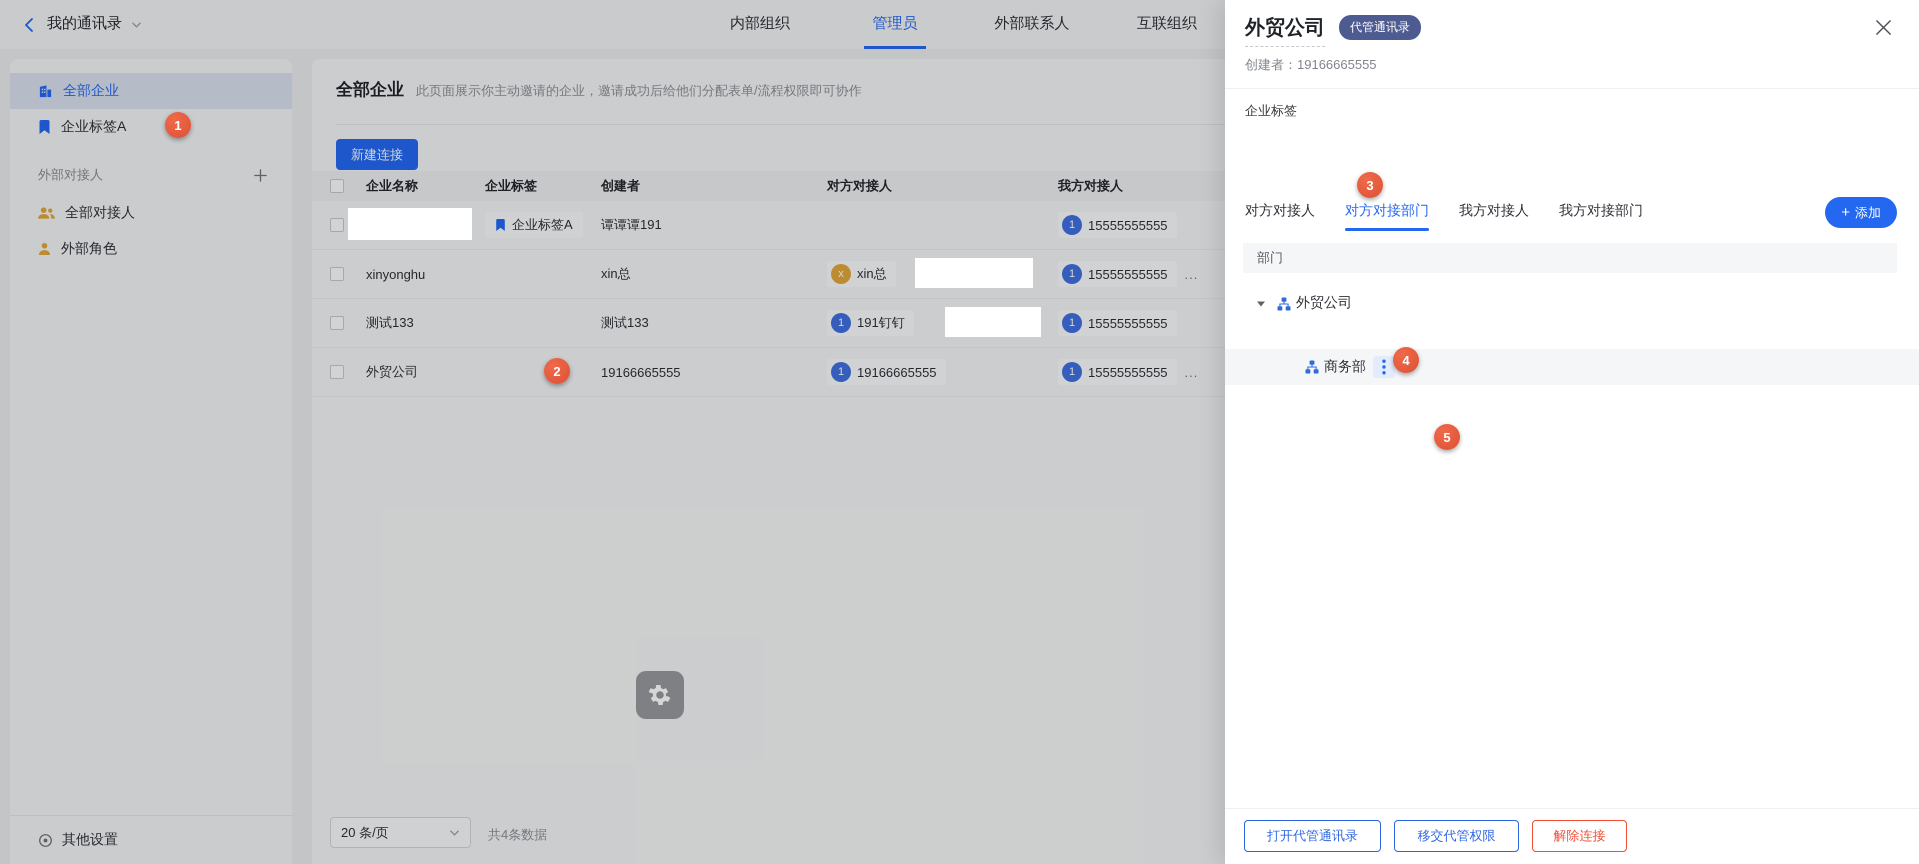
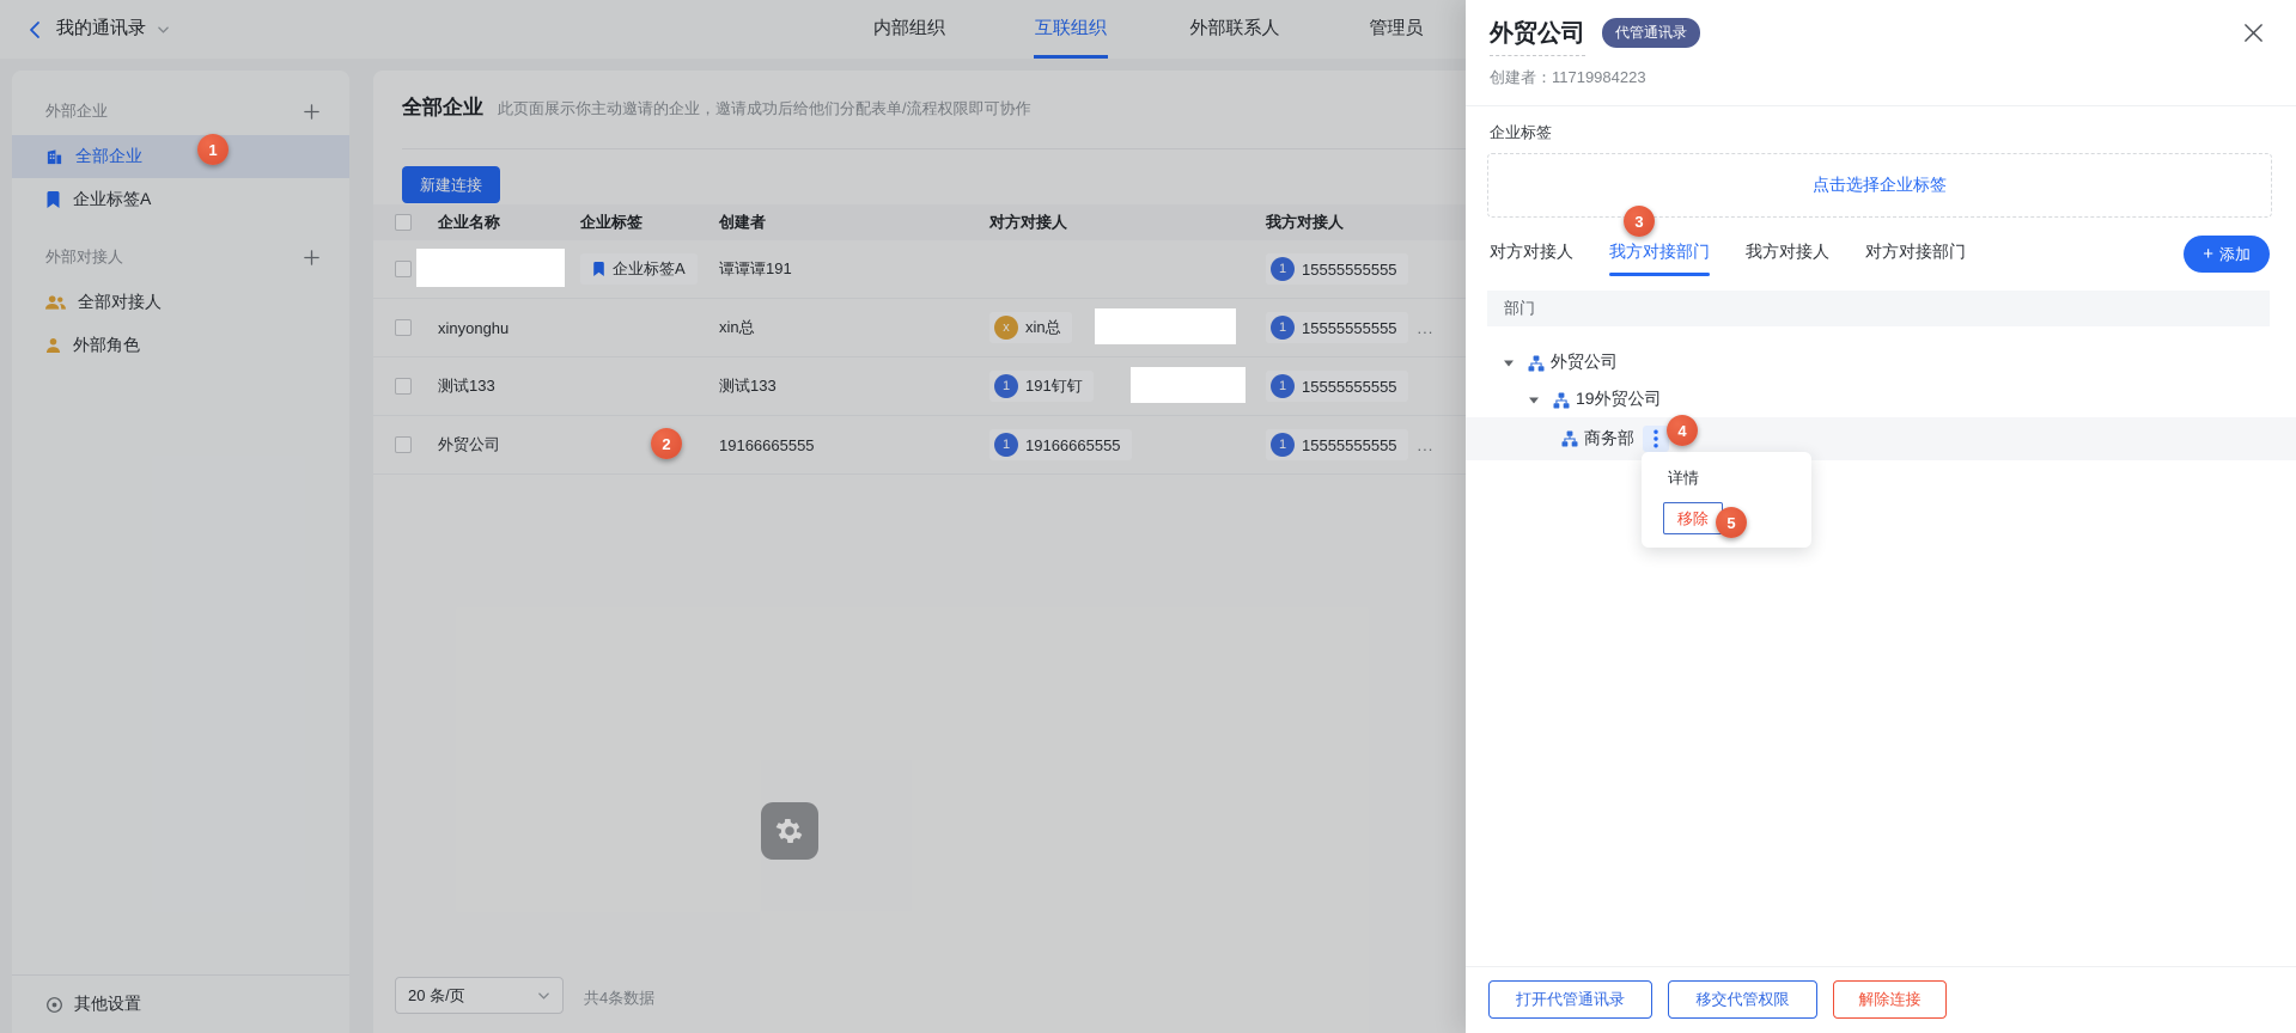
  我的通讯录
  内部组织
- 管理员
+ 互联组织
  外部联系人
- 互联组织
+ 管理员
+ 外部企业
  全部企业
  企业标签A
  外部对接人
  全部对接人
  外部角色
  其他设置
  全部企业
  此页面展示你主动邀请的企业，邀请成功后给他们分配表单/流程权限即可协作
  新建连接
  企业名称
  企业标签
  创建者
  对方对接人
  我方对接人
  企业标签A
  谭谭谭191
  1
  15555555555
  xinyonghu
  xin总
  x
  xin总
  1
  15555555555
  ...
  测试133
  测试133
  1
  191钉钉
  1
  15555555555
  外贸公司
  19166665555
  1
  19166665555
  1
  15555555555
  ...
  20 条/页
  共4条数据
  1
  2
  外贸公司
  代管通讯录
- 创建者：19166665555
+ 创建者：11719984223
  企业标签
+ 点击选择企业标签
  对方对接人
- 对方对接部门
+ 我方对接部门
  我方对接人
- 我方对接部门
+ 对方对接部门
  +
  添加
  部门
  外贸公司
+ 19外贸公司
  商务部
+ 详情
+ 移除
  3
  4
  5
  打开代管通讯录
  移交代管权限
  解除连接
